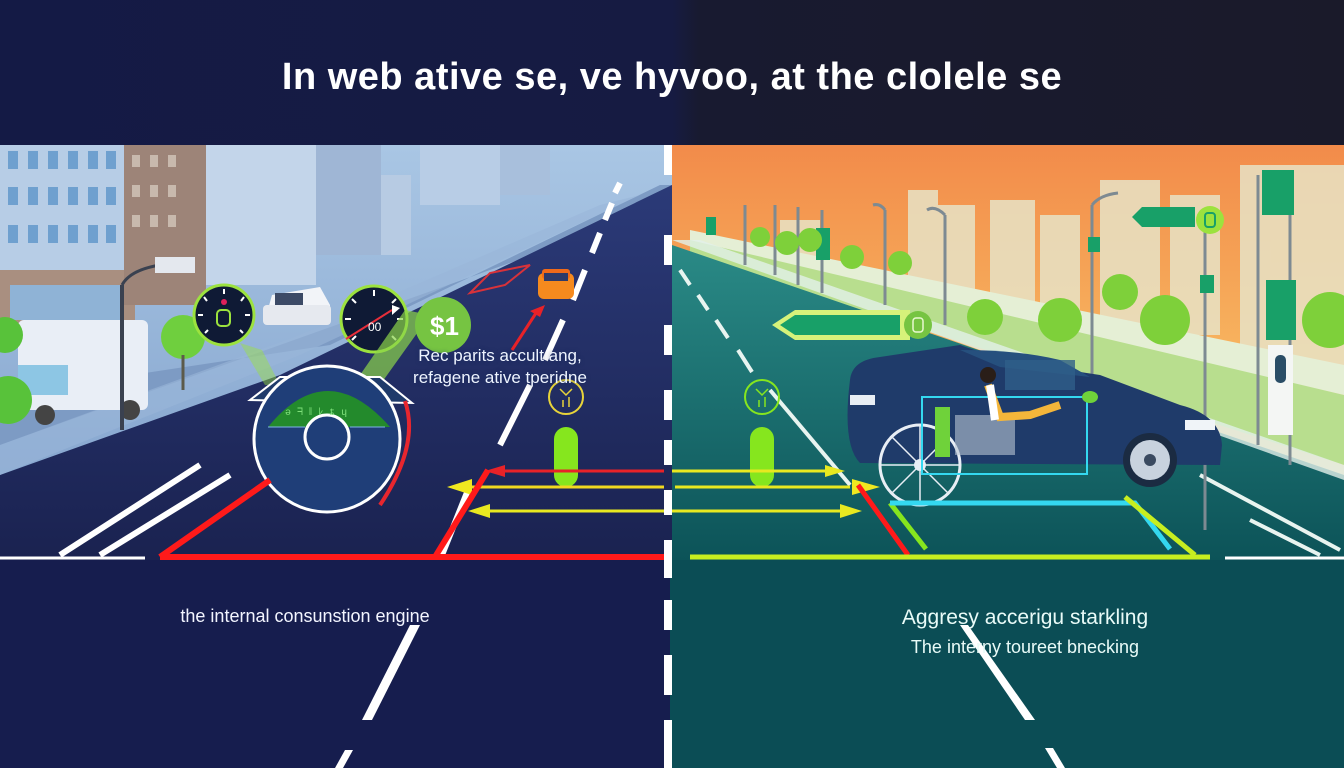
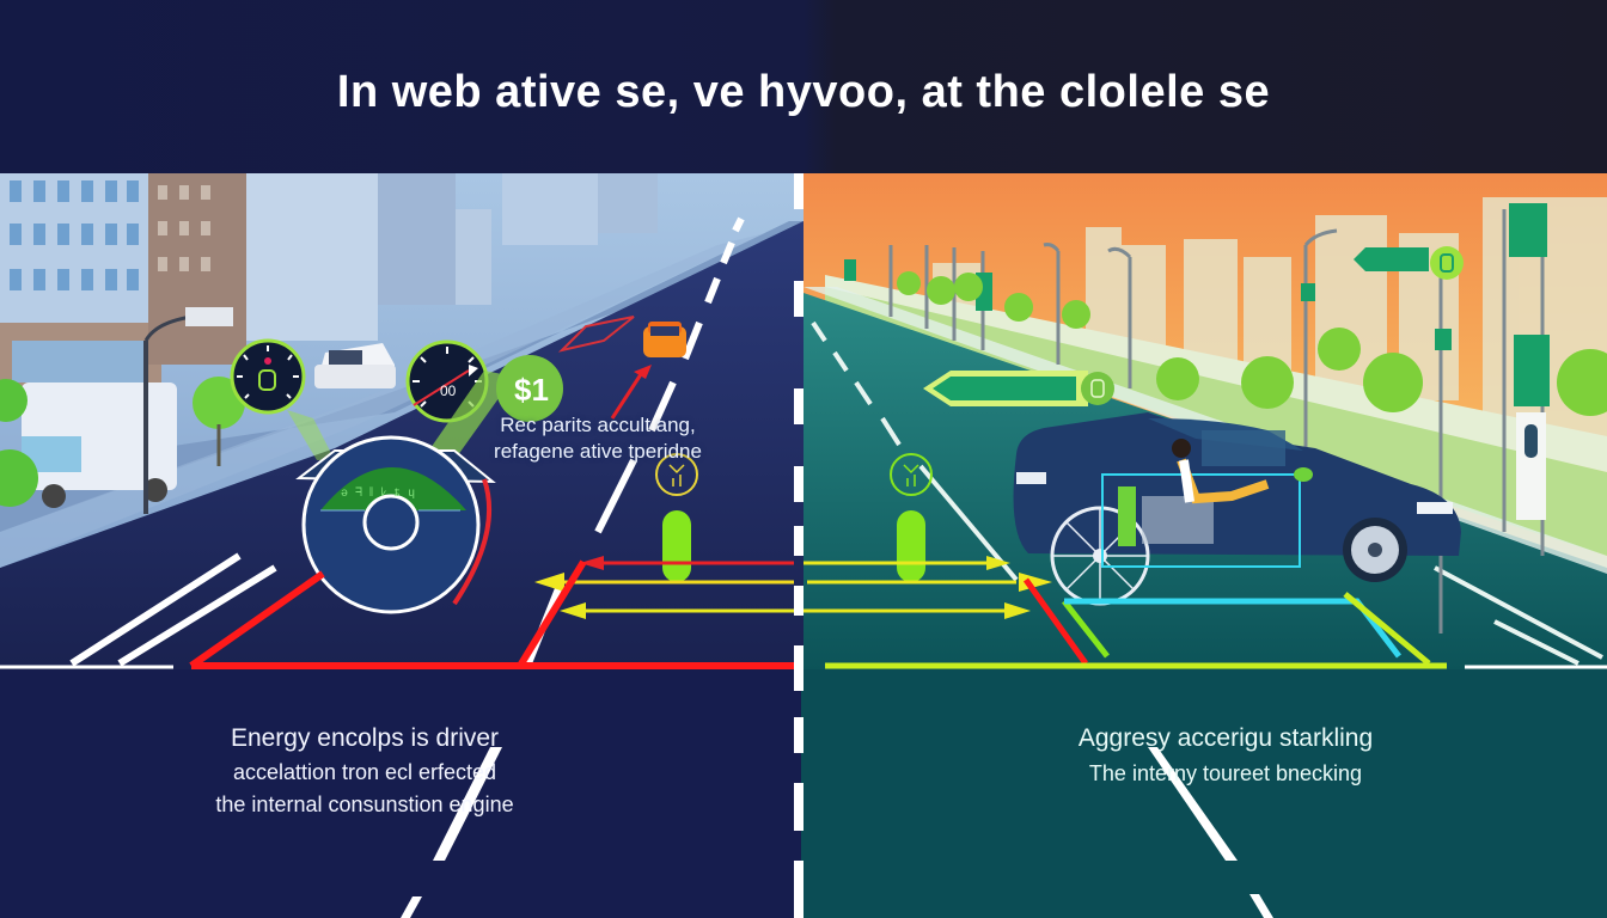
  In web ative se, ve hyvoo, at the clolele se
  00
  $1
  ǝ ᖷ ∥ ﾚ ȶ ɥ
  Rec parits accult ang,
  refagene ative tperidne
+ Energy encolps is driver
+ accelattion tron ecl erfected
  the internal consunstion engine
  Aggresy accerigu starkling
  The interny toureet bnecking
